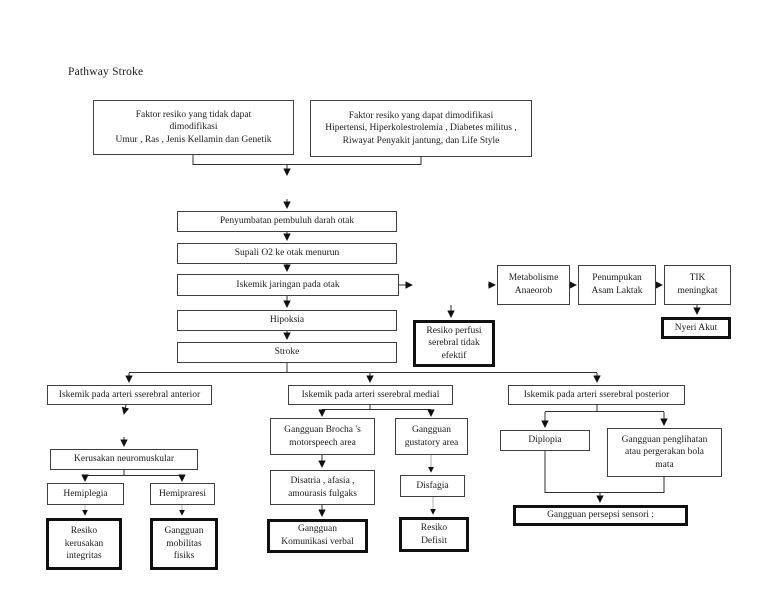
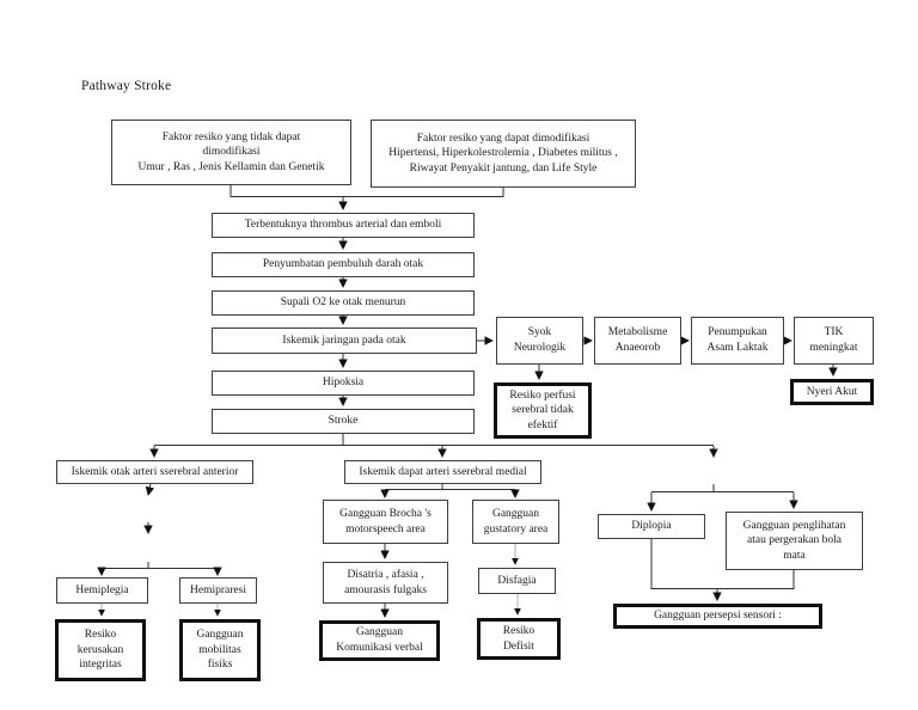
  Pathway Stroke
  Faktor resiko yang tidak dapat
  dimodifikasi
  Umur , Ras , Jenis Kellamin dan Genetik
  Faktor resiko yang dapat dimodifikasi
  Hipertensi, Hiperkolestrolemia , Diabetes militus ,
  Riwayat Penyakit jantung, dan Life Style
+ Terbentuknya thrombus arterial dan emboli
  Penyumbatan pembuluh darah otak
  Supali O2 ke otak menurun
  Iskemik jaringan pada otak
  Hipoksia
  Stroke
+ Syok
+ Neurologik
  Metabolisme
  Anaeorob
  Penumpukan
  Asam Laktak
  TIK
  meningkat
  Resiko perfusi
  serebral tidak
  efektif
  Nyeri Akut
- Iskemik pada arteri sserebral anterior
+ Iskemik otak arteri sserebral anterior
- Iskemik pada arteri sserebral medial
+ Iskemik dapat arteri sserebral medial
- Iskemik pada arteri sserebral posterior
- Kerusakan neuromuskular
  Hemiplegia
  Hemipraresi
  Resiko
  kerusakan
  integritas
  Gangguan
  mobilitas
  fisiks
  Gangguan Brocha 's
  motorspeech area
  Gangguan
  gustatory area
  Disatria , afasia ,
  amourasis fulgaks
  Disfagia
  Gangguan
  Komunikasi verbal
  Resiko
  Defisit
  Diplopia
  Gangguan penglihatan
  atau pergerakan bola
  mata
  Gangguan persepsi sensori :
